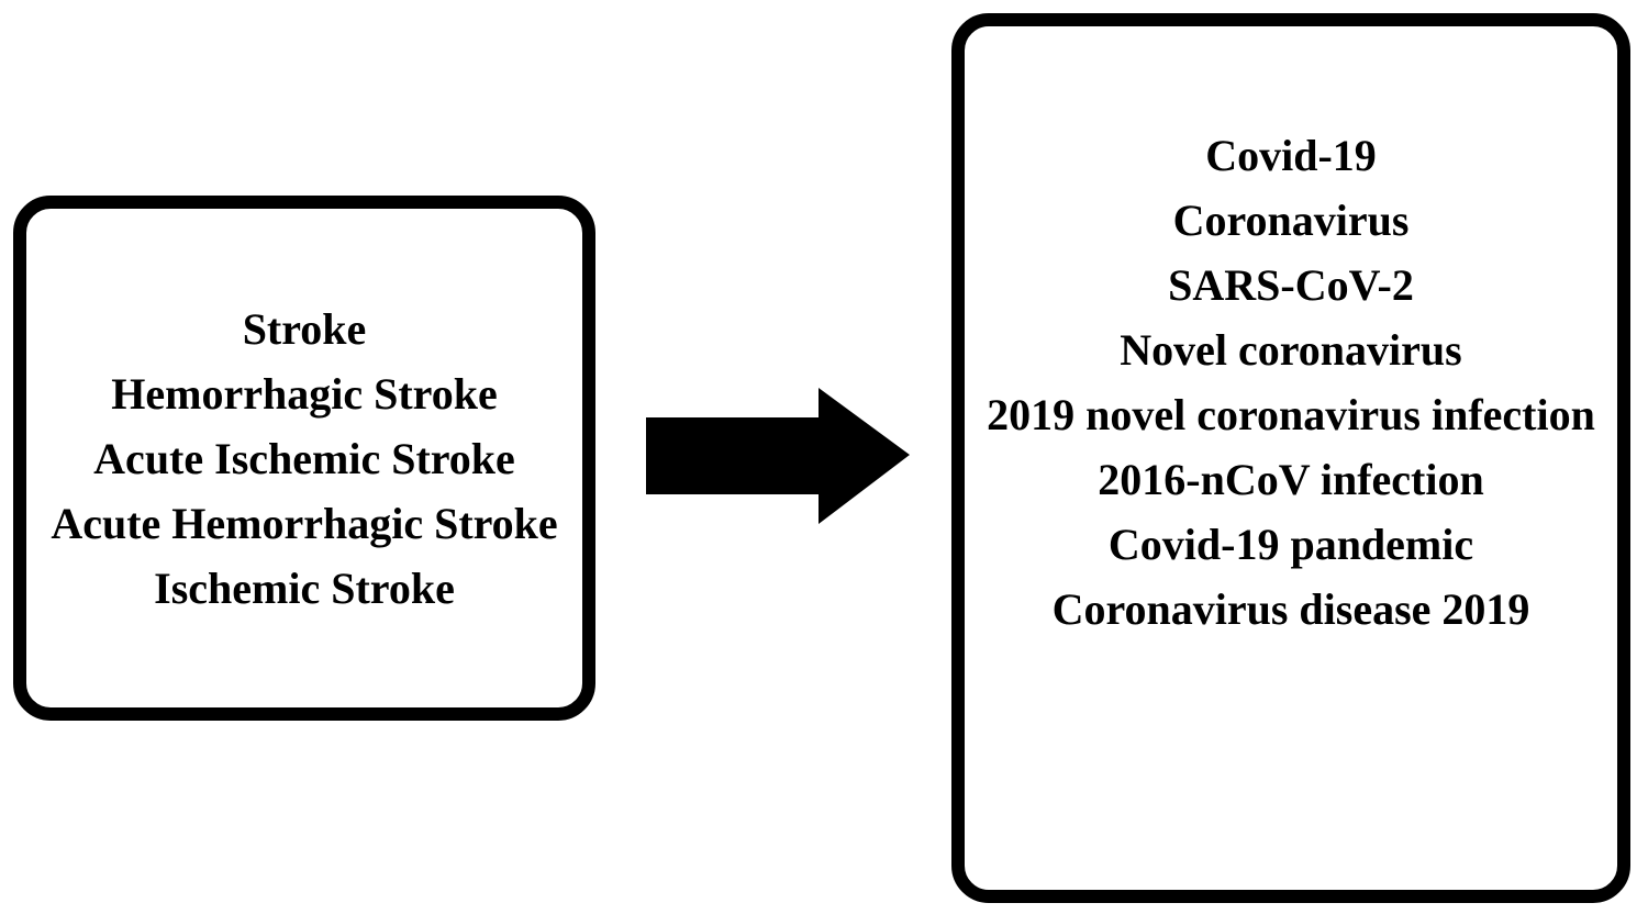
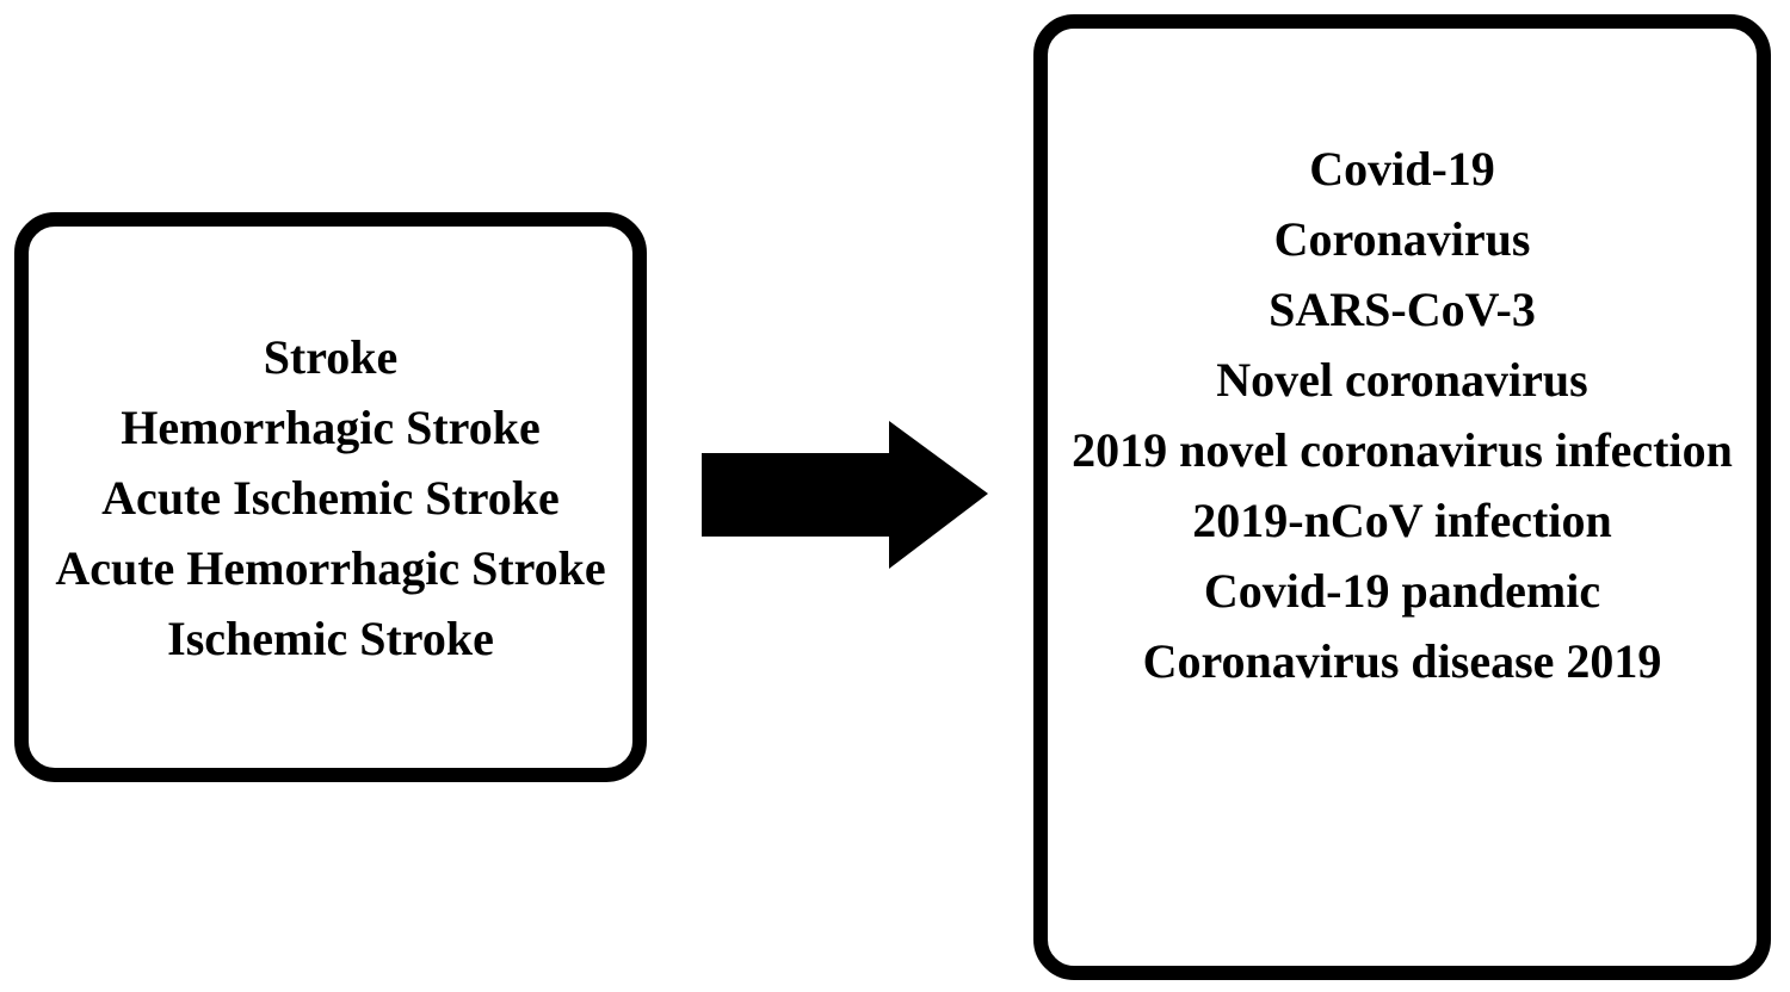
  Stroke
  Hemorrhagic Stroke
  Acute Ischemic Stroke
  Acute Hemorrhagic Stroke
  Ischemic Stroke
  Covid-19
  Coronavirus
- SARS-CoV-2
+ SARS-CoV-3
  Novel coronavirus
  2019 novel coronavirus infection
- 2016-nCoV infection
+ 2019-nCoV infection
  Covid-19 pandemic
  Coronavirus disease 2019
